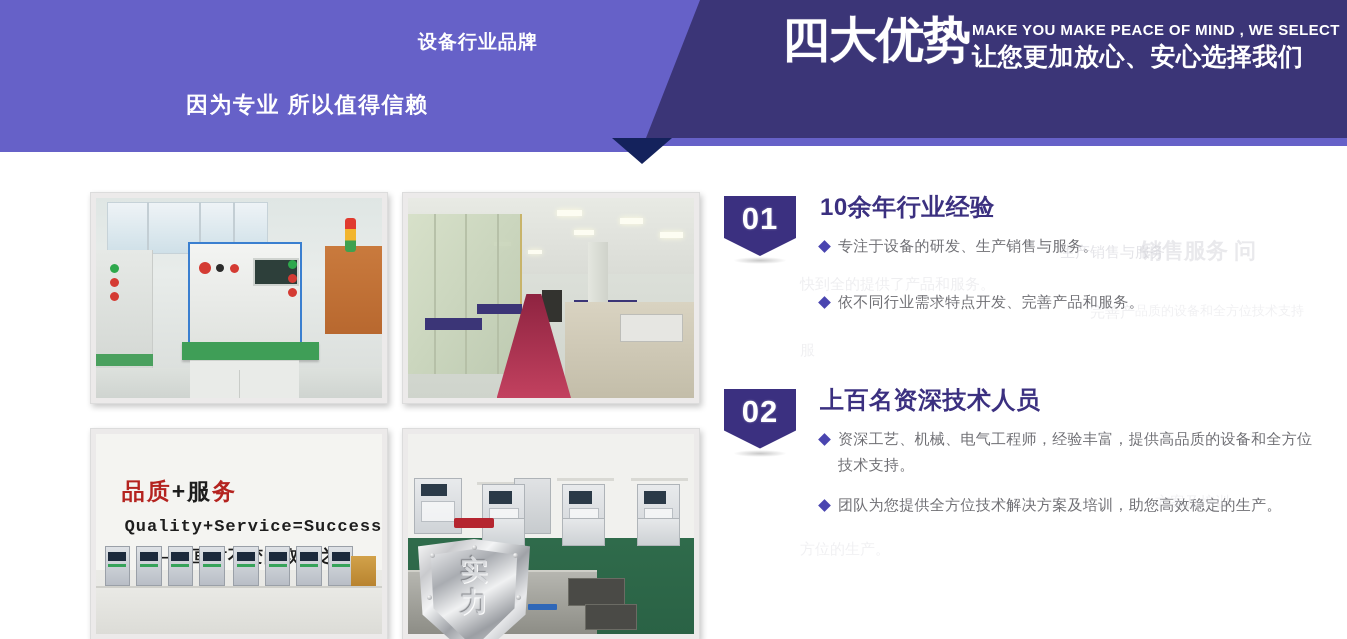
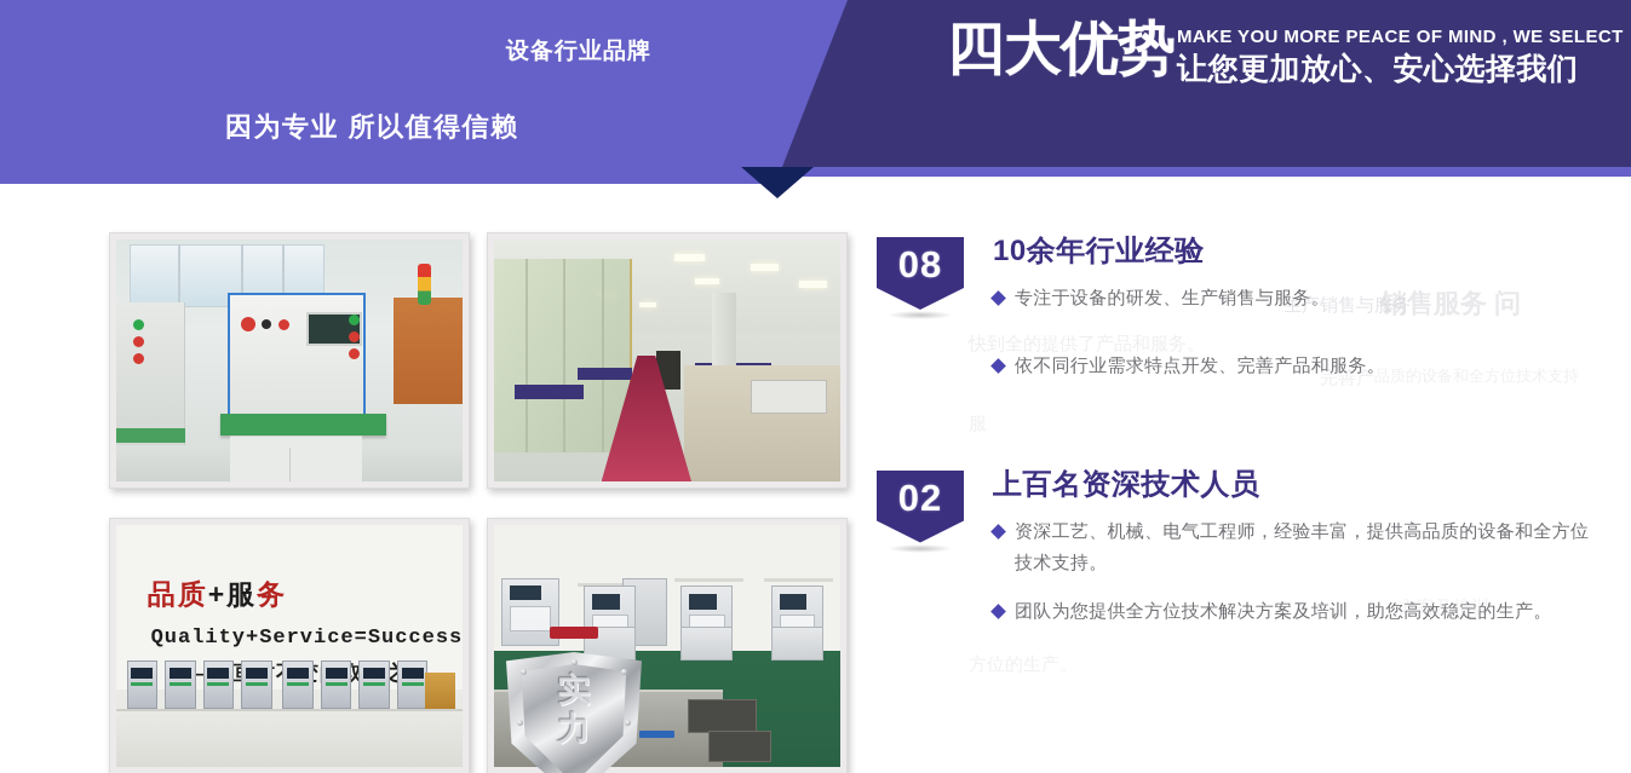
  设备行业品牌
  因为专业 所以值得信赖
  四大优势
- MAKE YOU MAKE PEACE OF MIND , WE SELECT
+ MAKE YOU MORE PEACE OF MIND , WE SELECT
  让您更加放心、安心选择我们
  品质+服务
  Quality+Service=Success
  实
  力
- 01
+ 08
  10余年行业经验
  专注于设备的研发、生产销售与服务。
  依不同行业需求特点开发、完善产品和服务。
  02
  上百名资深技术人员
  资深工艺、机械、电气工程师，经验丰富，提供高品质的设备和全方位技术支持。
  团队为您提供全方位技术解决方案及培训，助您高效稳定的生产。
  销售服务 问
  生产销售与服务
  完善产
  方案及培训
